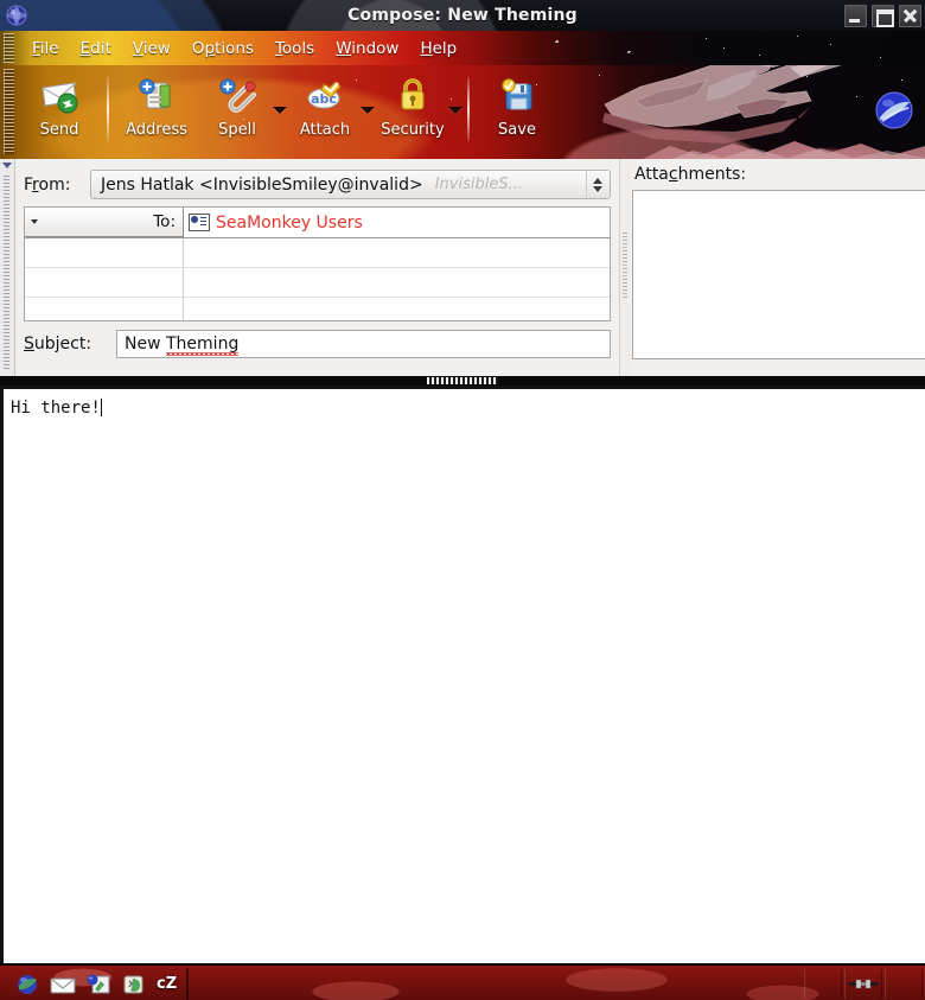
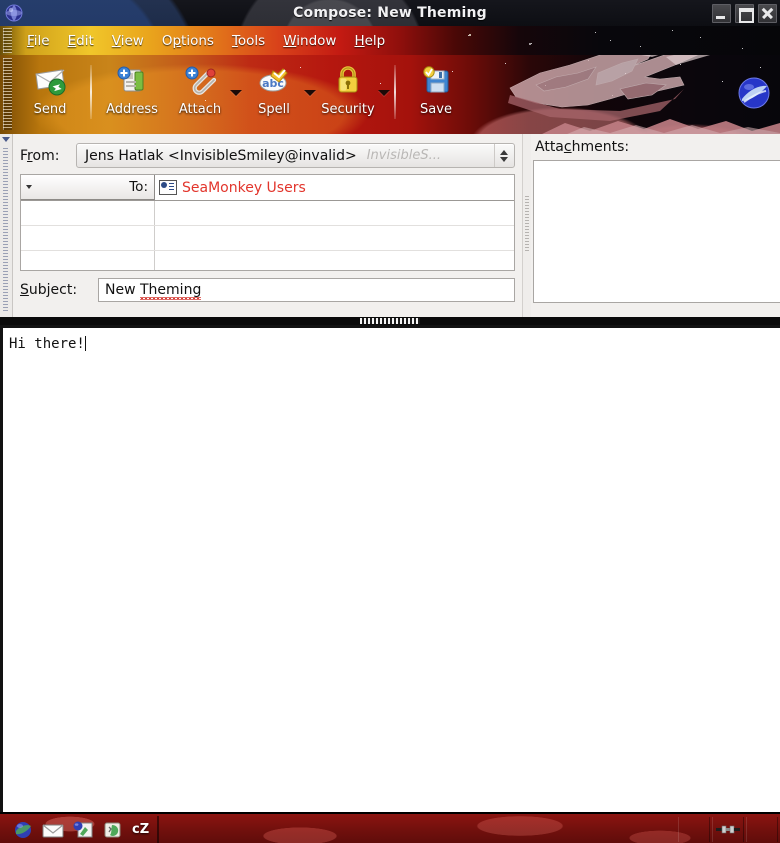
  Compose: New Theming
  File
  Edit
  View
  Options
  Tools
  Window
  Help
  Send
  Address
- Spell
+ Attach
  abc
- Attach
+ Spell
  Security
  Save
  From:
  Jens Hatlak <InvisibleSmiley@invalid>
  InvisibleS...
  To:
  SeaMonkey Users
  Subject:
  New Theming
  Attachments:
  Hi there!
  cZ
